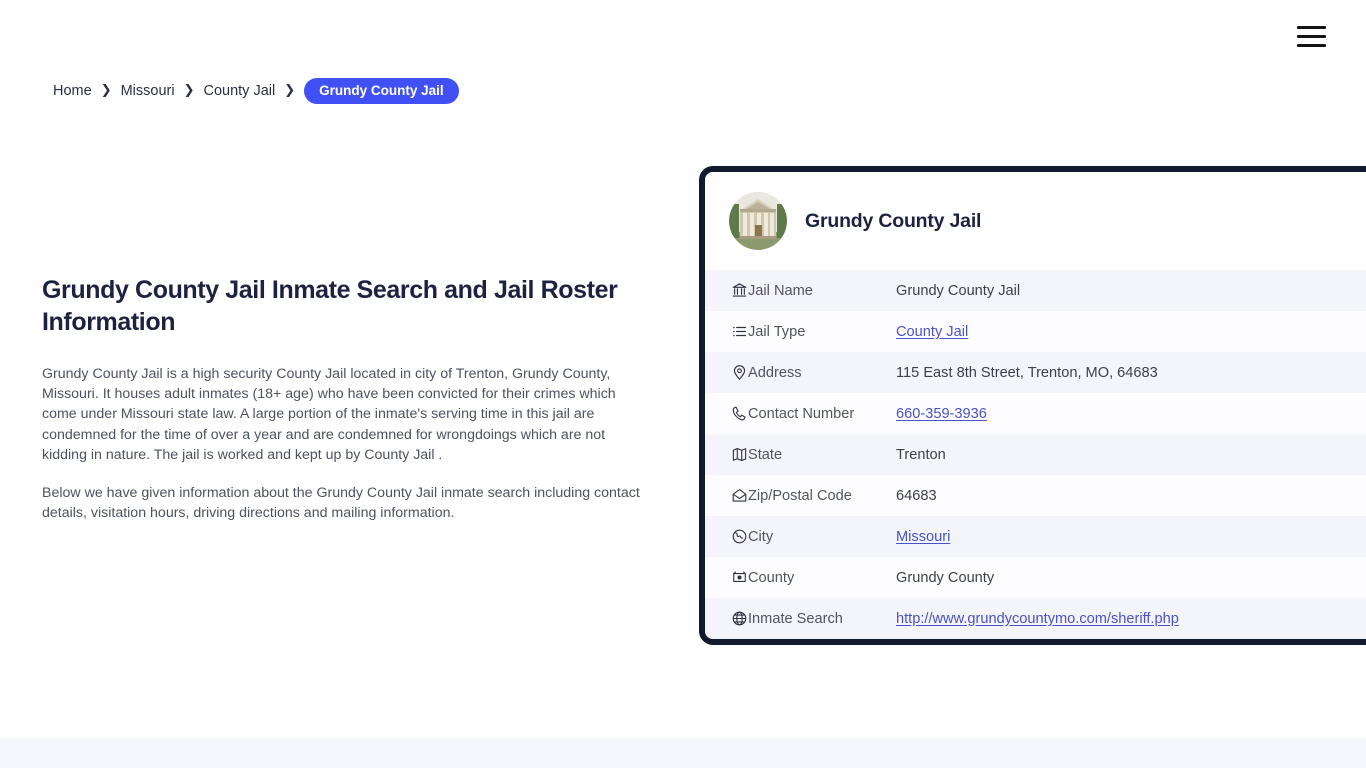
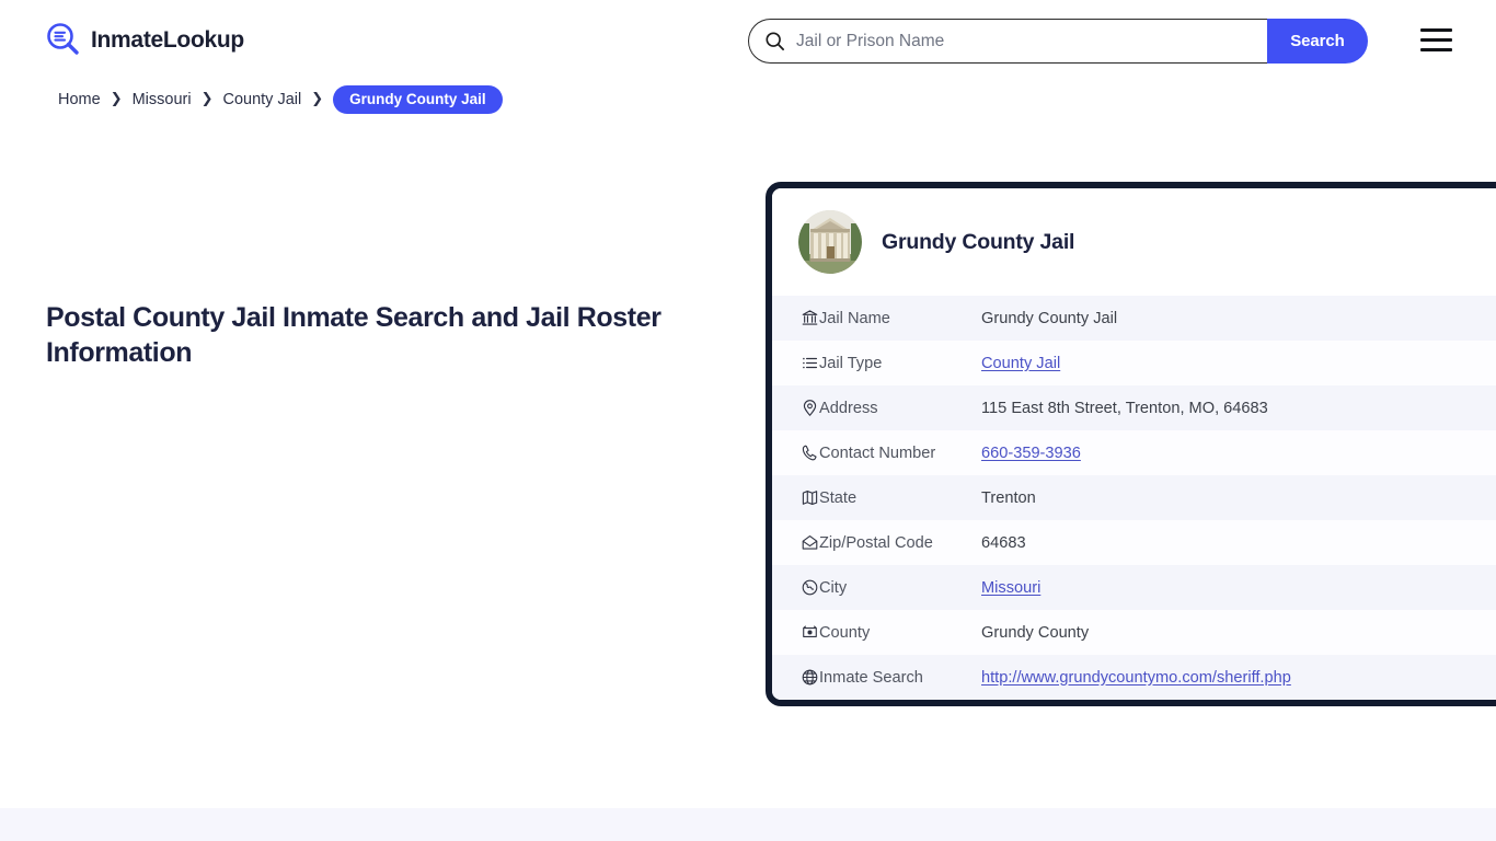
+ InmateLookup
+ Jail or Prison Name
+ Search
  Home
  ❯
  Missouri
  ❯
  County Jail
  ❯
  Grundy County Jail
- Grundy County Jail Inmate Search and Jail Roster Information
+ Postal County Jail Inmate Search and Jail Roster Information
- Grundy County Jail is a high security County Jail located in city of Trenton, Grundy County, Missouri. It houses adult inmates (18+ age) who have been convicted for their crimes which come under Missouri state law. A large portion of the inmate's serving time in this jail are condemned for the time of over a year and are condemned for wrongdoings which are not kidding in nature. The jail is worked and kept up by County Jail .
- Below we have given information about the Grundy County Jail inmate search including contact details, visitation hours, driving directions and mailing information.
  Grundy County Jail
  	Jail Name	Grundy County Jail
  	Jail Type	County Jail
  	Address	115 East 8th Street, Trenton, MO, 64683
  	Contact Number	660-359-3936
  	State	Trenton
  	Zip/Postal Code	64683
  	City	Missouri
  	County	Grundy County
  	Inmate Search	http://www.grundycountymo.com/sheriff.php
